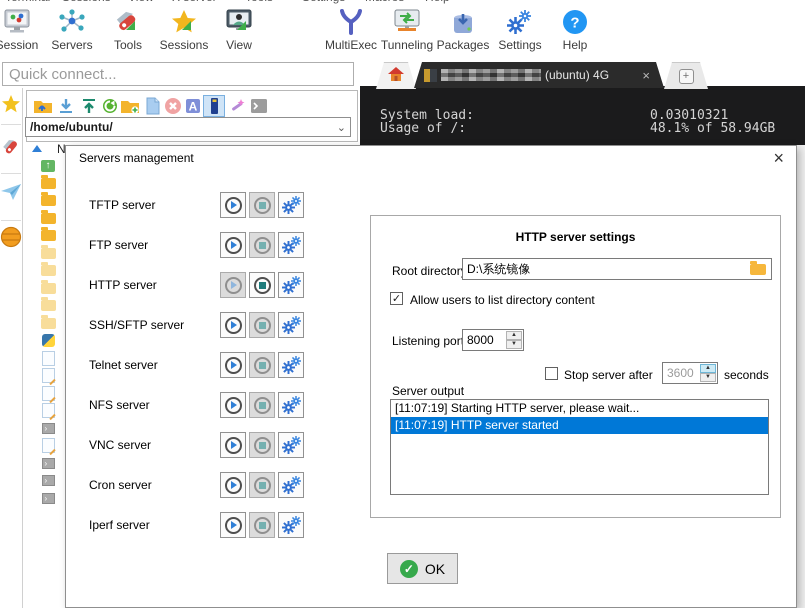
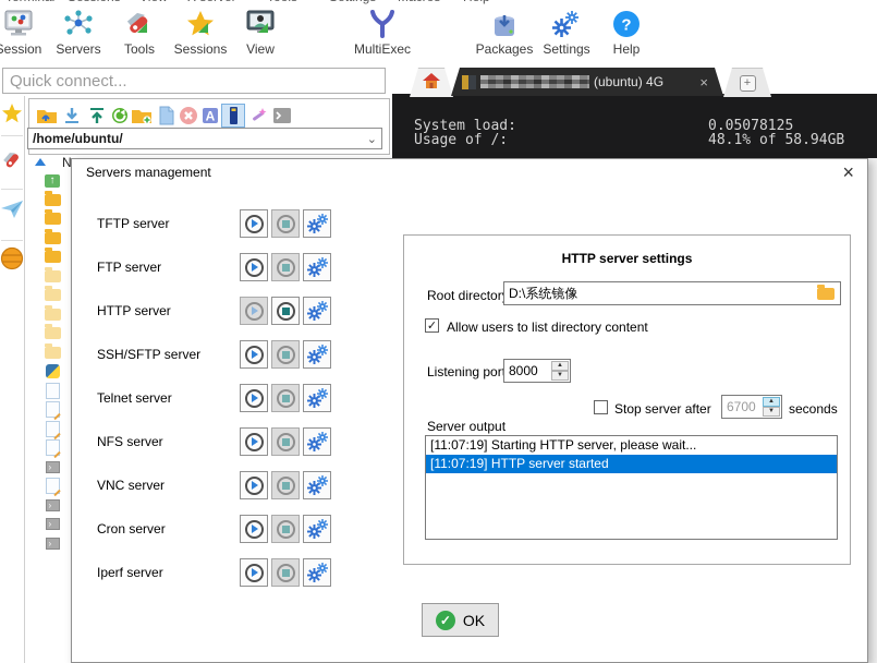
  ession
  Servers
  Tools
  Sessions
  View
  MultiExec
- Tunneling
  Packages
  Settings
  ?
  Help
  Quick connect...
  (ubuntu) 4G
  ×
  +
  System load:
- 0.03010321
+ 0.05078125
  Usage of /:
  48.1% of 58.94GB
  A
  /home/ubuntu/
  ⌄
  ↑
  ›
  ›
  ›
  ›
  Servers management
  ×
  TFTP server
  FTP server
  HTTP server
  SSH/SFTP server
  Telnet server
  NFS server
  VNC server
  Cron server
  Iperf server
  HTTP server settings
  Root director
  D:\系统镜像
  ✓
  Allow users to list directory content
  Listening por
  8000
  Stop server after
- 3600
+ 6700
  seconds
  Server output
  [11:07:19] Starting HTTP server, please wait...
  [11:07:19] HTTP server started
  ✓
  OK
